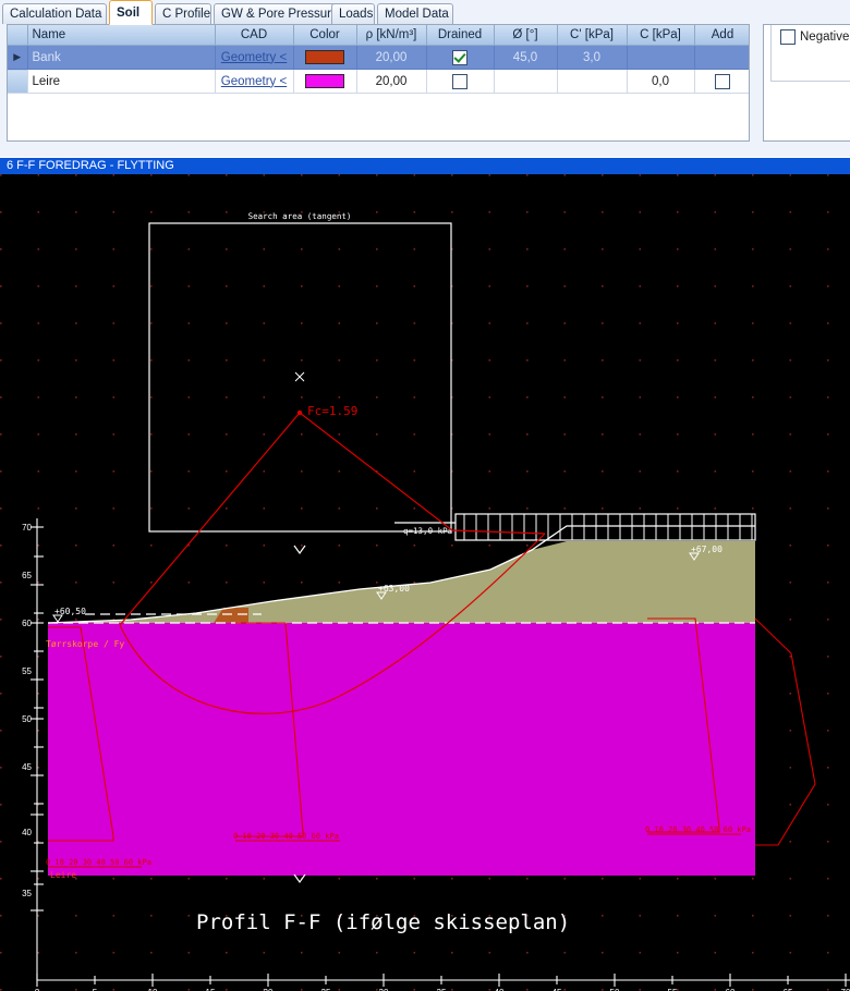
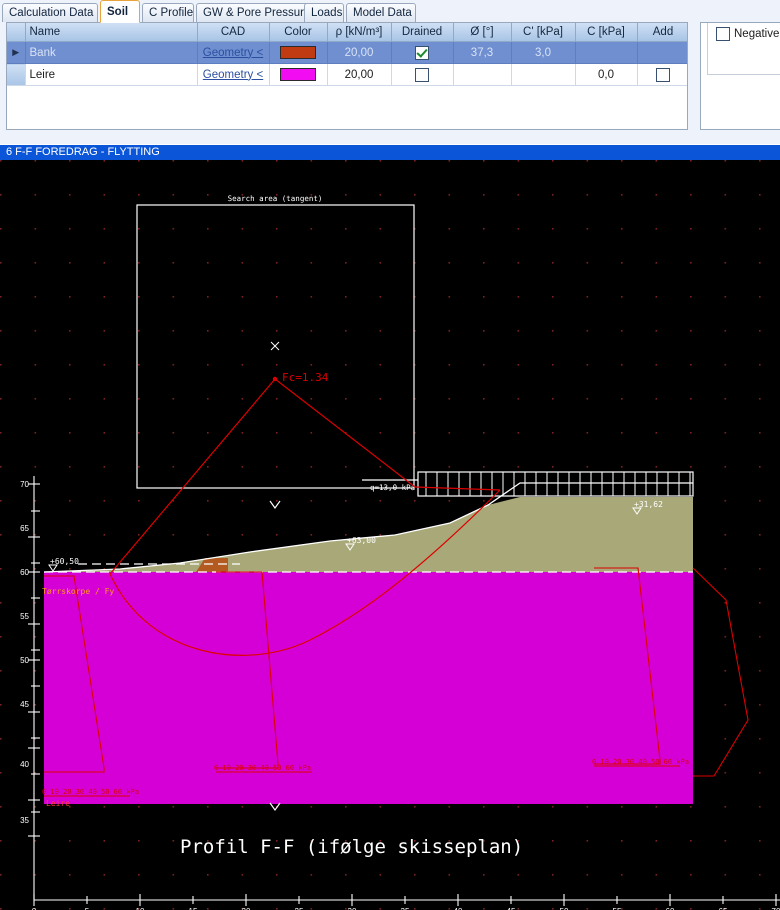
  Calculation Data
  Soil
  C Profile
  GW & Pore Pressur
  Loads
  Model Data
  	Name	CAD	Color	ρ [kN/m³]	Drained	Ø [°]	C' [kPa]	C [kPa]	Add
- ▶	Bank	Geometry <		20,00		45,0	3,0
+ ▶	Bank	Geometry <		20,00		37,3	3,0
  	Leire	Geometry <		20,00				0,0
  Negative
  6 F-F FOREDRAG - FLYTTING
  Search area (tangent)
  q=13,0 kPa
- Fc=1.59
+ Fc=1.34
  0 10 20 30 40 50 60 kPa
  0 10 20 30 40 50 60 kPa
  0 10 20 30 40 50 60 kPa
  Tørrskorpe / Fy
  Leire
- +67,00
+ +31,62
  +63,00
  +60,50
  Profil F-F (ifølge skisseplan)
  70
  65
  60
  55
  50
  45
  40
  35
